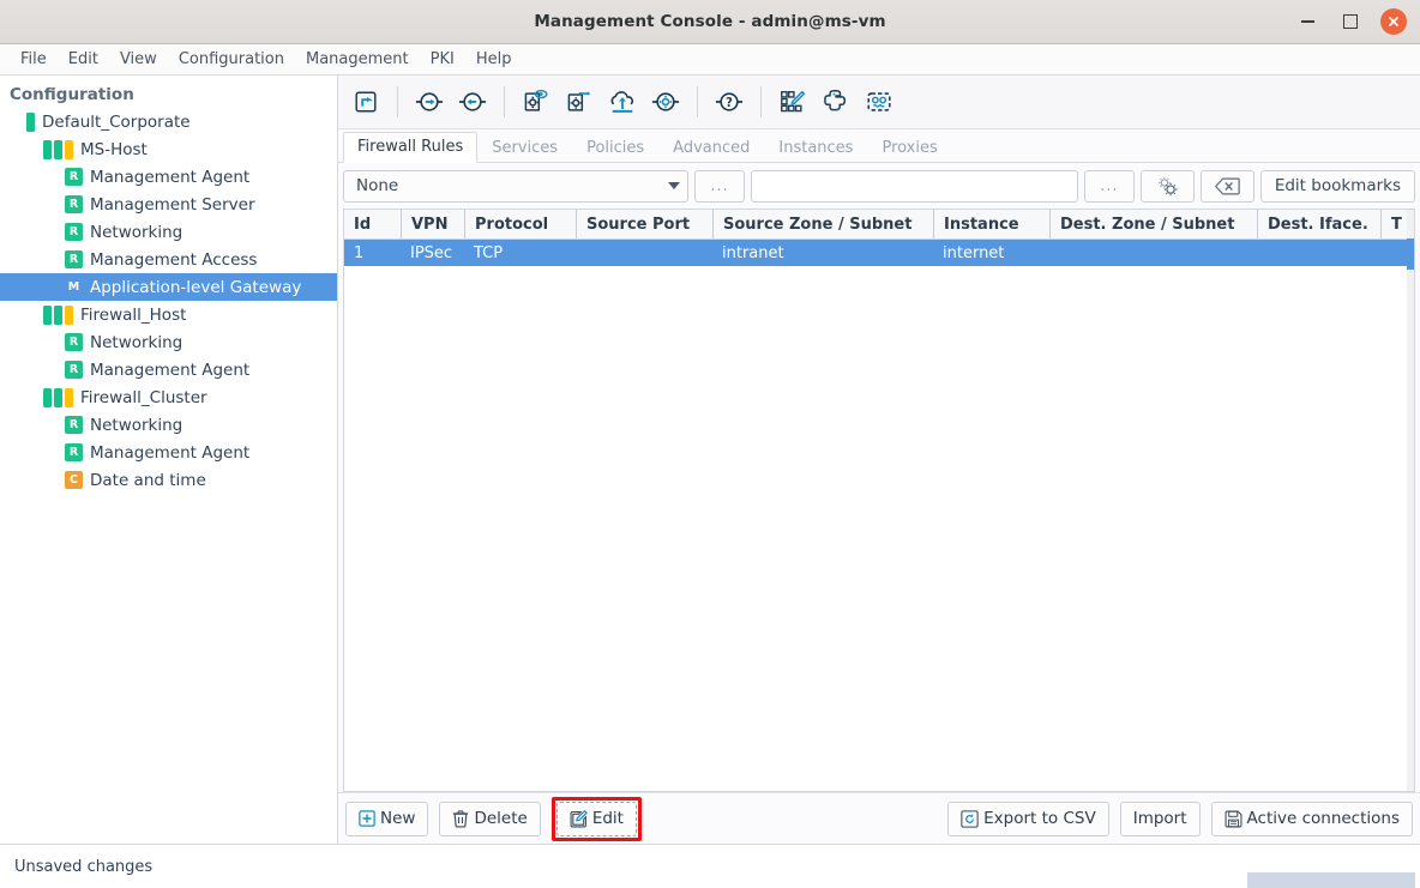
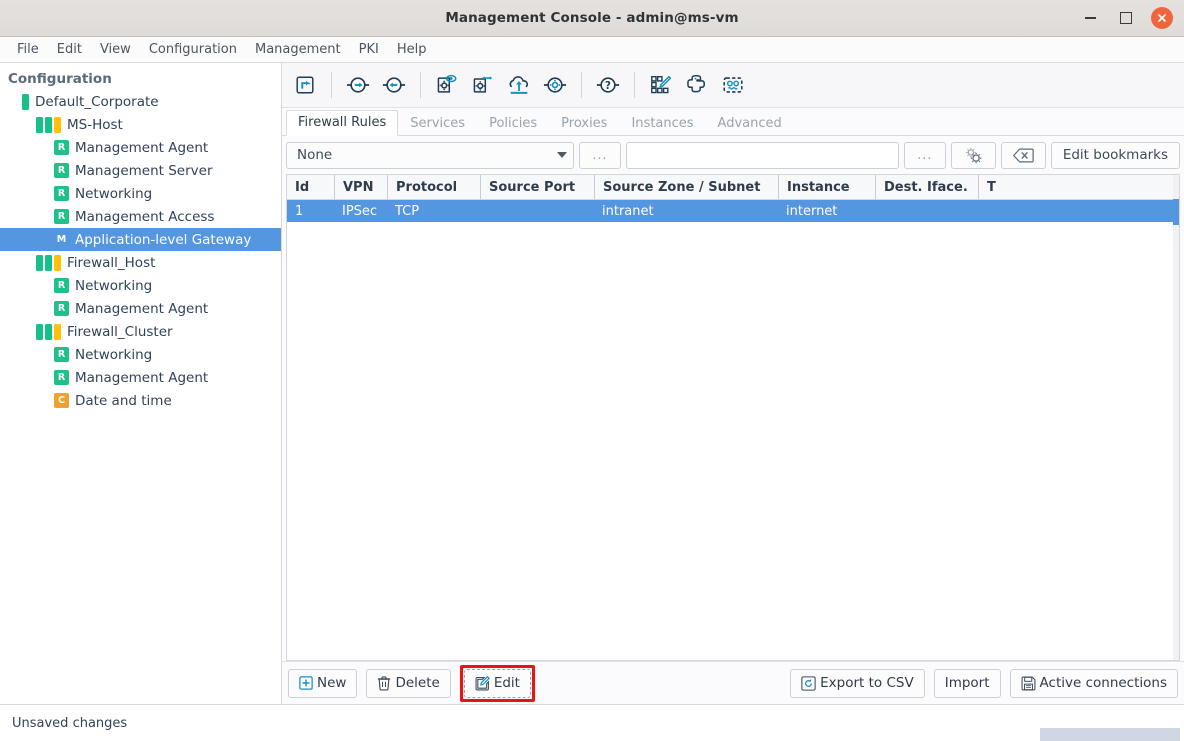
  Management Console - admin@ms-vm
  File
  Edit
  View
  Configuration
  Management
  PKI
  Help
  Configuration
  Default_Corporate
  MS-Host
  R
  Management Agent
  R
  Management Server
  R
  Networking
  R
  Management Access
  M
  Application-level Gateway
  Firewall_Host
  R
  Networking
  R
  Management Agent
  Firewall_Cluster
  R
  Networking
  R
  Management Agent
  C
  Date and time
  ?
  Firewall Rules
  Services
  Policies
- Advanced
+ Proxies
  Instances
- Proxies
+ Advanced
  None
  ...
  ...
  Edit bookmarks
  Id
  VPN
  Protocol
  Source Port
  Source Zone / Subnet
  Instance
- Dest. Zone / Subnet
  Dest. Iface.
  T
  1
  IPSec
  TCP
  intranet
  internet
  New
  Delete
  Edit
  Export to CSV
  Import
  Active connections
  Unsaved changes
